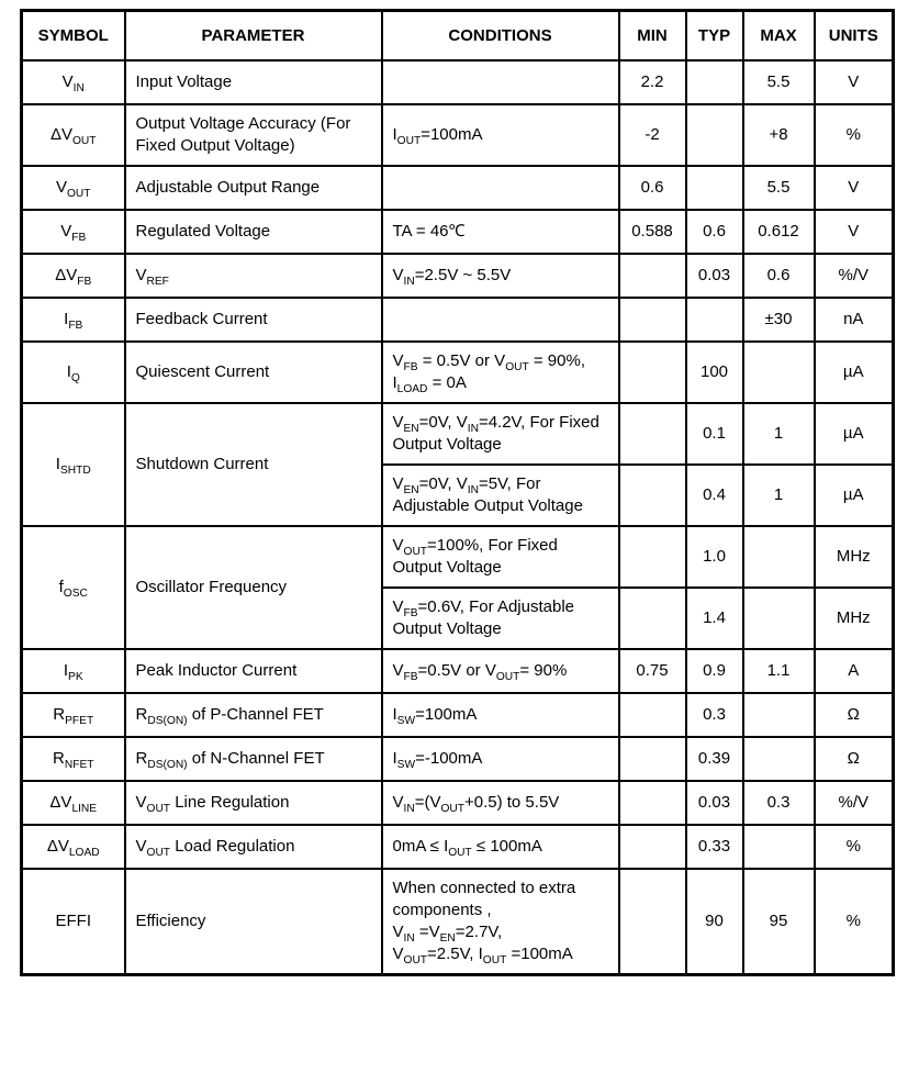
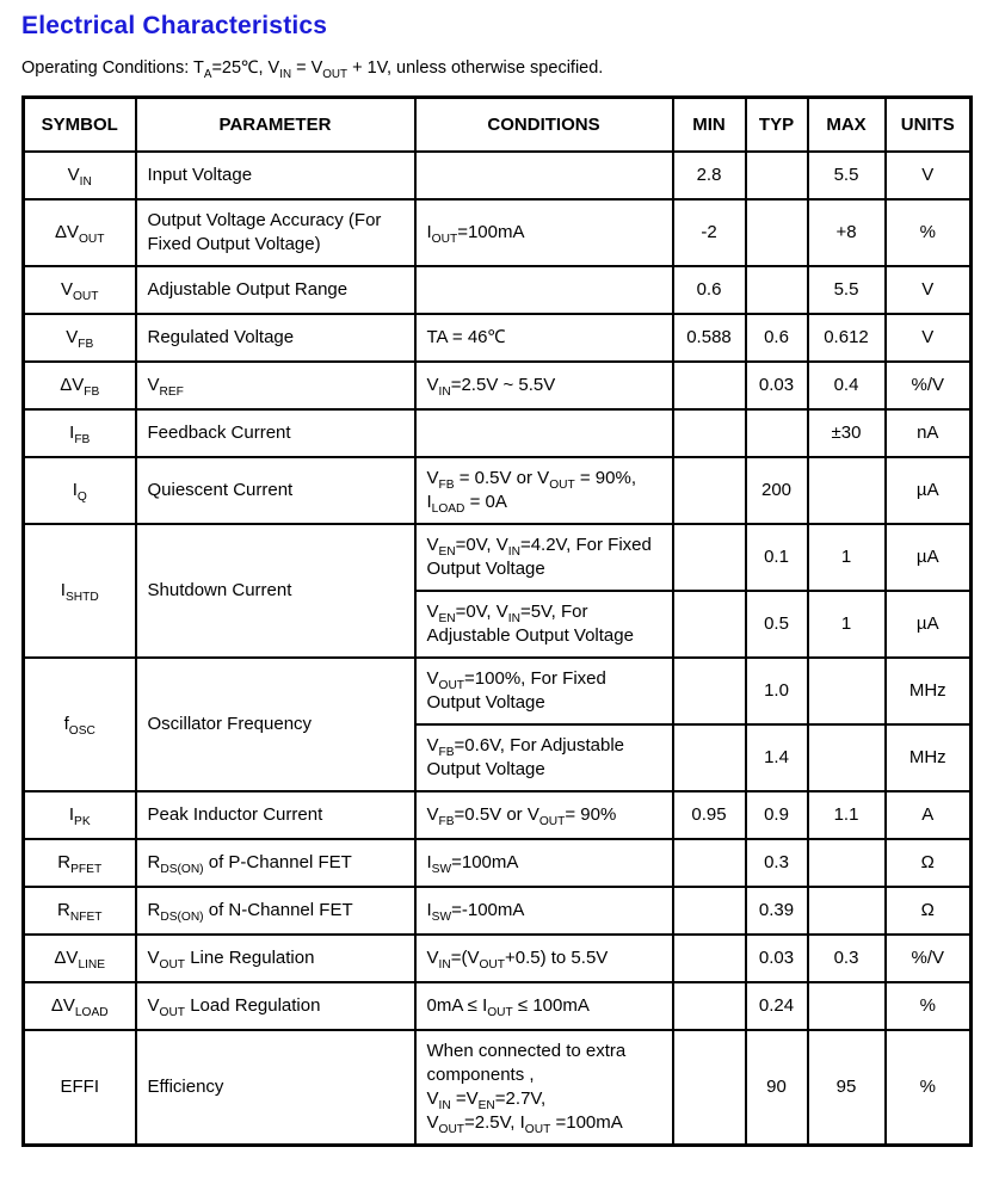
+ Electrical Characteristics
+ Operating Conditions: TA=25℃, VIN = VOUT + 1V, unless otherwise specified.
  SYMBOL	PARAMETER	CONDITIONS	MIN	TYP	MAX	UNITS
- VIN	Input Voltage		2.2		5.5	V
+ VIN	Input Voltage		2.8		5.5	V
  ΔVOUT	Output Voltage Accuracy (For Fixed Output Voltage)	IOUT=100mA	-2		+8	%
  VOUT	Adjustable Output Range		0.6		5.5	V
  VFB	Regulated Voltage	TA = 46℃	0.588	0.6	0.612	V
- ΔVFB	VREF	VIN=2.5V ~ 5.5V		0.03	0.6	%/V
+ ΔVFB	VREF	VIN=2.5V ~ 5.5V		0.03	0.4	%/V
  IFB	Feedback Current				±30	nA
- IQ	Quiescent Current	VFB = 0.5V or VOUT = 90%, ILOAD = 0A		100		µA
+ IQ	Quiescent Current	VFB = 0.5V or VOUT = 90%, ILOAD = 0A		200		µA
  ISHTD	Shutdown Current	VEN=0V, VIN=4.2V, For Fixed Output Voltage		0.1	1	µA
- VEN=0V, VIN=5V, For Adjustable Output Voltage		0.4	1	µA
+ VEN=0V, VIN=5V, For Adjustable Output Voltage		0.5	1	µA
  fOSC	Oscillator Frequency	VOUT=100%, For Fixed Output Voltage		1.0		MHz
  VFB=0.6V, For Adjustable Output Voltage		1.4		MHz
- IPK	Peak Inductor Current	VFB=0.5V or VOUT= 90%	0.75	0.9	1.1	A
+ IPK	Peak Inductor Current	VFB=0.5V or VOUT= 90%	0.95	0.9	1.1	A
  RPFET	RDS(ON) of P-Channel FET	ISW=100mA		0.3		Ω
  RNFET	RDS(ON) of N-Channel FET	ISW=-100mA		0.39		Ω
  ΔVLINE	VOUT Line Regulation	VIN=(VOUT+0.5) to 5.5V		0.03	0.3	%/V
- ΔVLOAD	VOUT Load Regulation	0mA ≤ IOUT ≤ 100mA		0.33		%
+ ΔVLOAD	VOUT Load Regulation	0mA ≤ IOUT ≤ 100mA		0.24		%
  EFFI	Efficiency	When connected to extracomponents ,VIN =VEN=2.7V,VOUT=2.5V, IOUT =100mA		90	95	%
